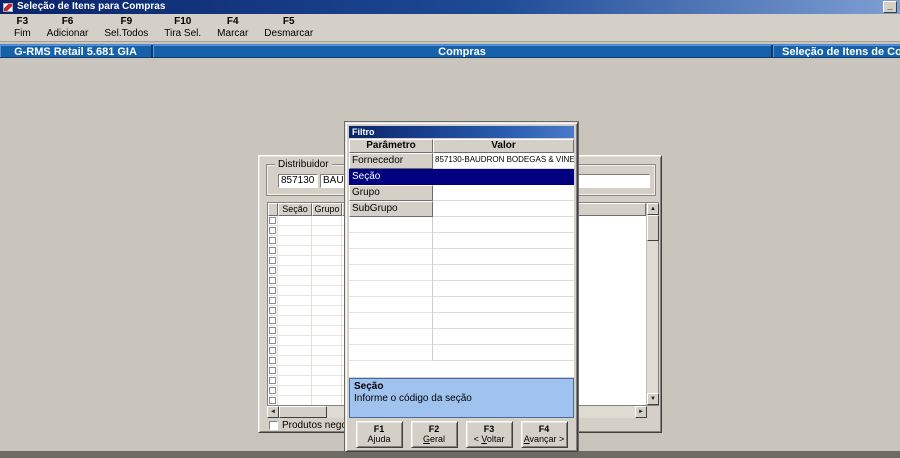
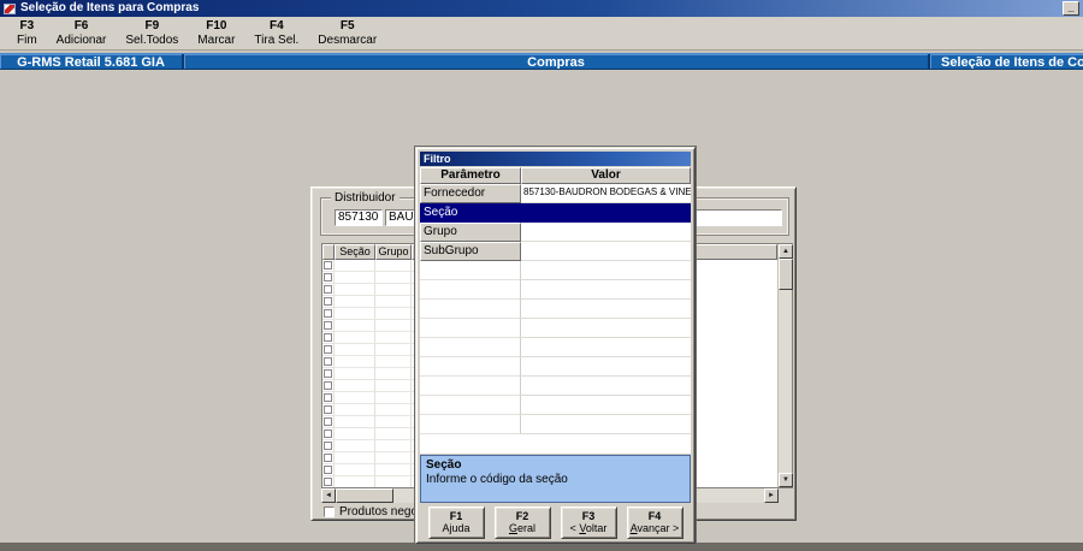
  Seleção de Itens para Compras
  _
  F3
  Fim
  F6
  Adicionar
  F9
  Sel.Todos
  F10
- Tira Sel.
+ Marcar
  F4
- Marcar
+ Tira Sel.
  F5
  Desmarcar
  G-RMS Retail 5.681 GIA
  Compras
  Seleção de Itens de Co
  Distribuidor
  857130
  Seção
  Grupo
  Filtro
  Parâmetro
  Valor
  Fornecedor
  857130-BAUDRON BODEGAS & VINE
  Seção
  Grupo
  SubGrupo
  Seção
  Informe o código da seção
  F1
  Ajuda
  F2
  Geral
  F3
  < Voltar
  F4
  Avançar >
